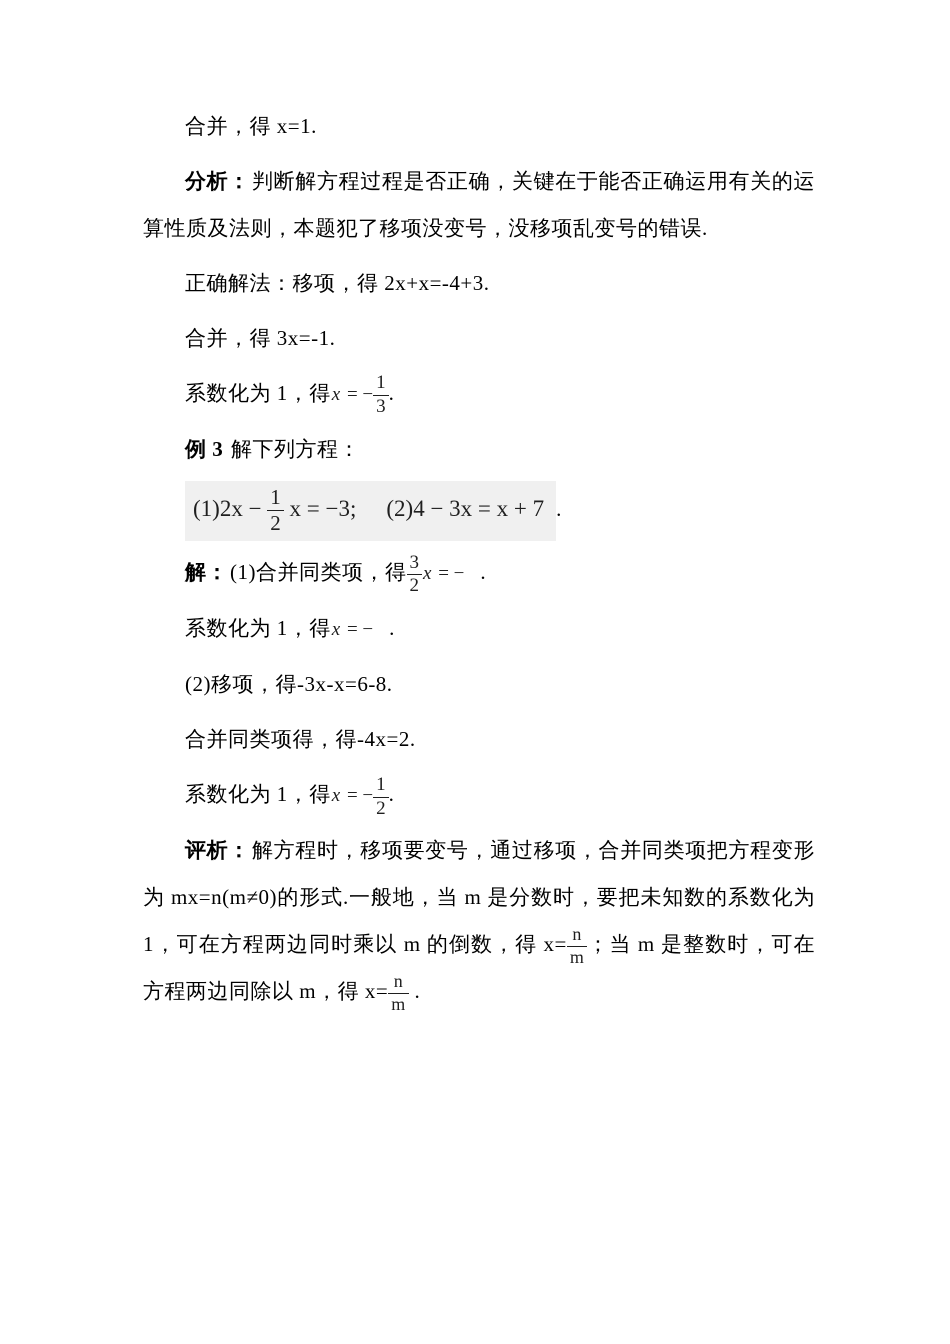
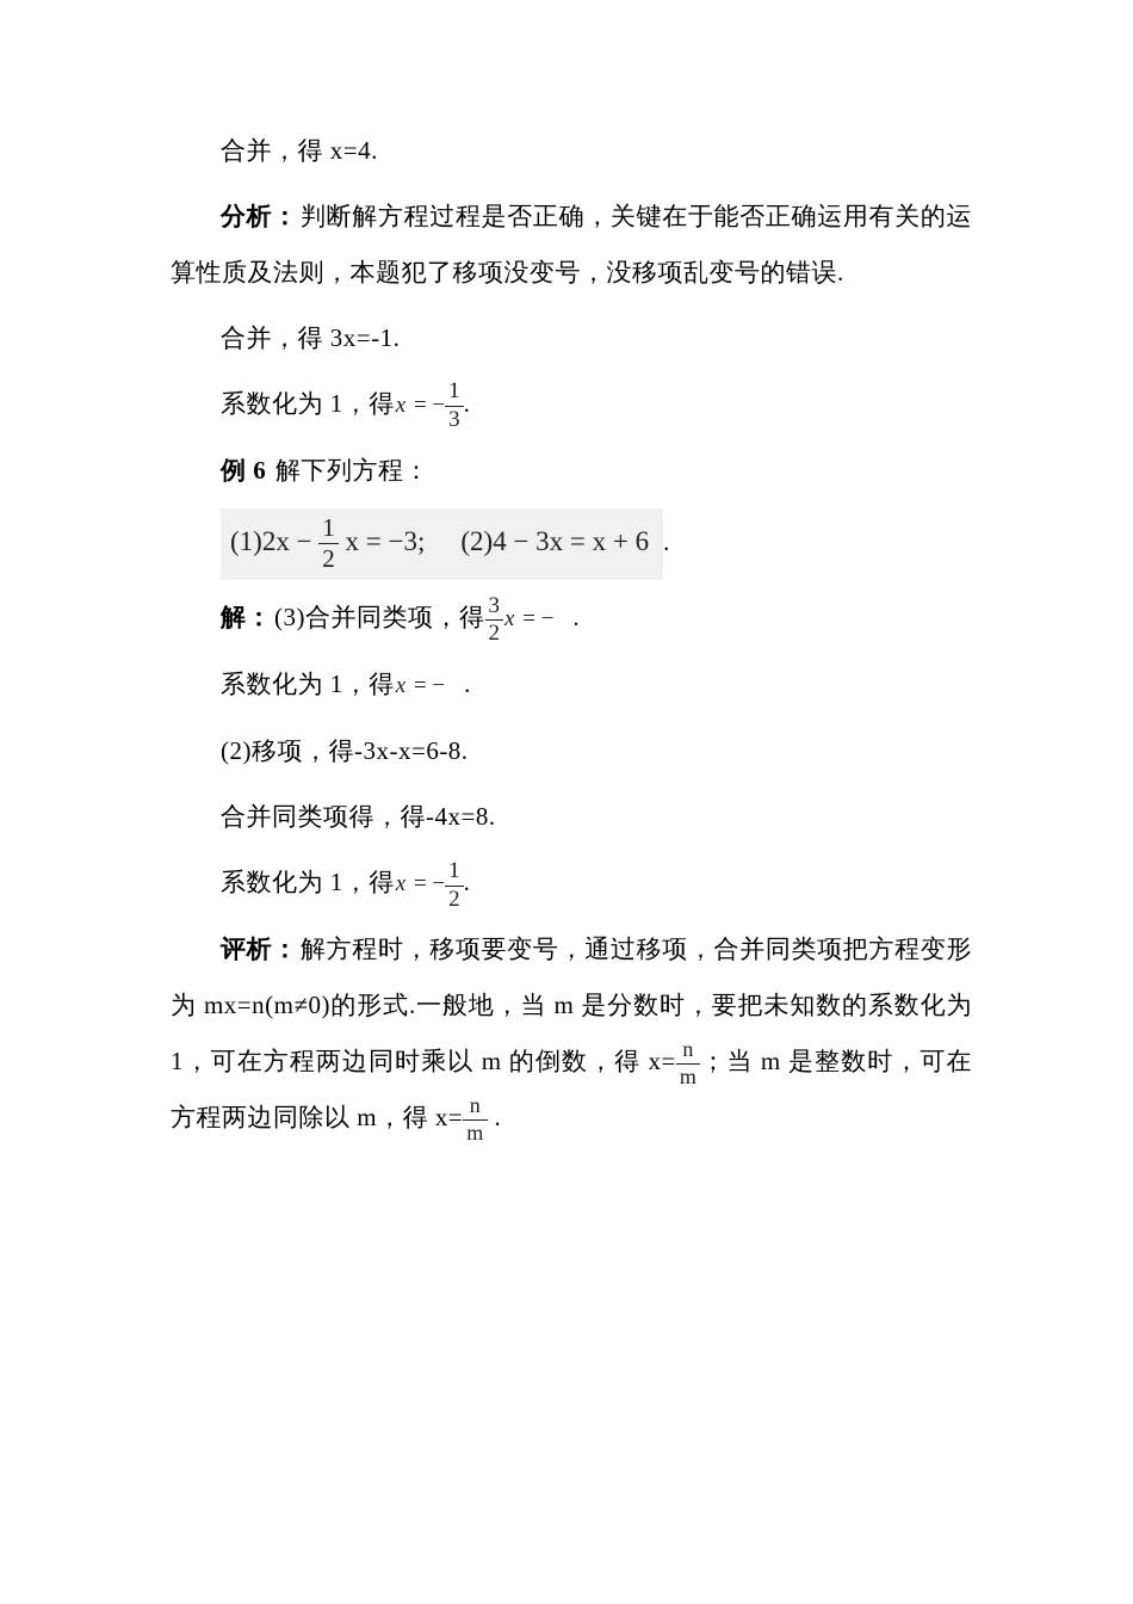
- 合并，得 x=1.
+ 合并，得 x=4.
  分析：判断解方程过程是否正确，关键在于能否正确运用有关的运算性质及法则，本题犯了移项没变号，没移项乱变号的错误.
- 正确解法：移项，得 2x+x=-4+3.
  合并，得 3x=-1.
  系数化为 1，得x = −
  1
  3
  .
- 例 3 解下列方程：
+ 例 6 解下列方程：
  (1)2x −
  1
  2
- x = −3; (2)4 − 3x = x + 7 .
+ x = −3; (2)4 − 3x = x + 6 .
- 解：(1)合并同类项，得
+ 解：(3)合并同类项，得
  3
  2
  x = − .
  系数化为 1，得x = − .
  (2)移项，得-3x-x=6-8.
- 合并同类项得，得-4x=2.
+ 合并同类项得，得-4x=8.
  系数化为 1，得x = −
  1
  2
  .
  评析：解方程时，移项要变号，通过移项，合并同类项把方程变形为 mx=n(m≠0)的形式.一般地，当 m 是分数时，要把未知数的系数化为 1，可在方程两边同时乘以 m 的倒数，得 x=
  n
  m
  ；当 m 是整数时，可在方程两边同除以 m，得 x=
  n
  m
  .
